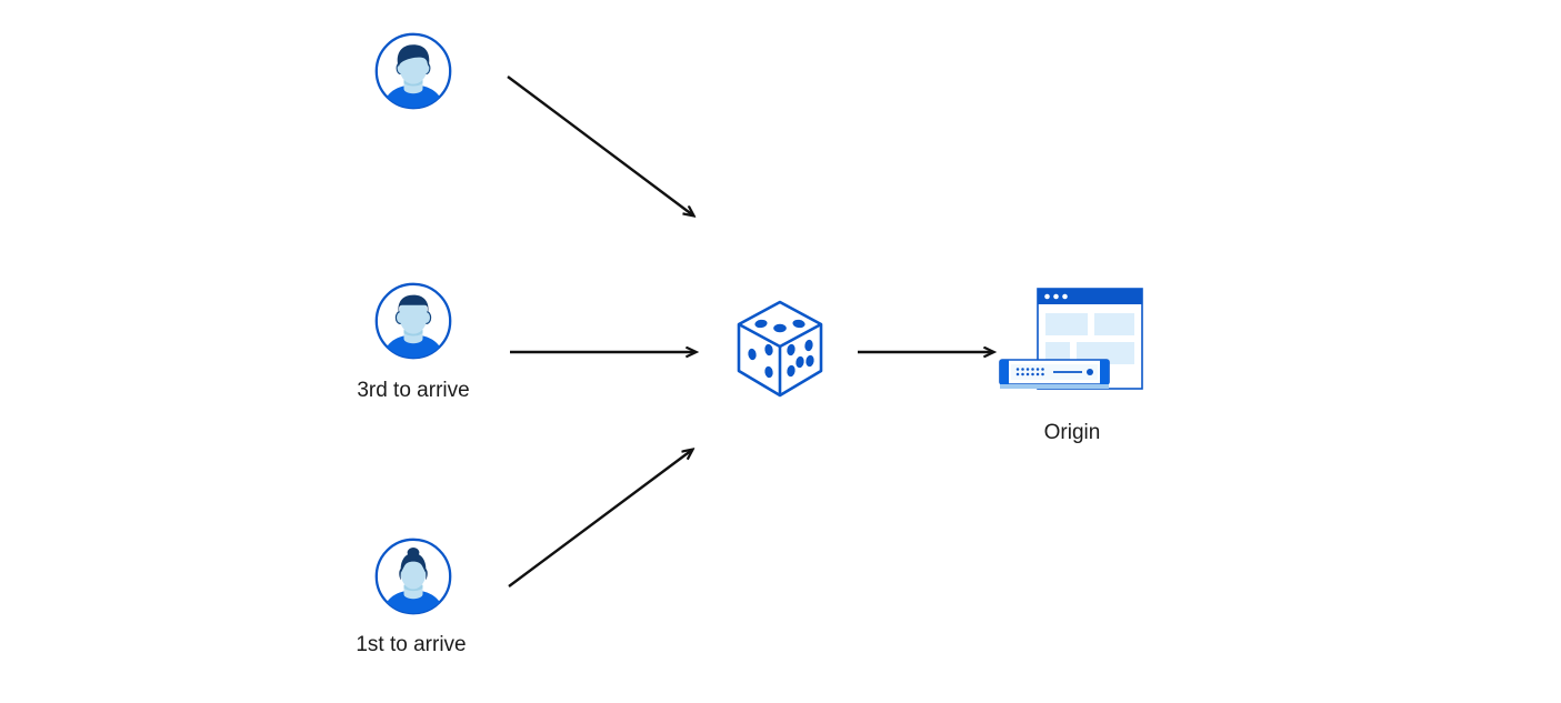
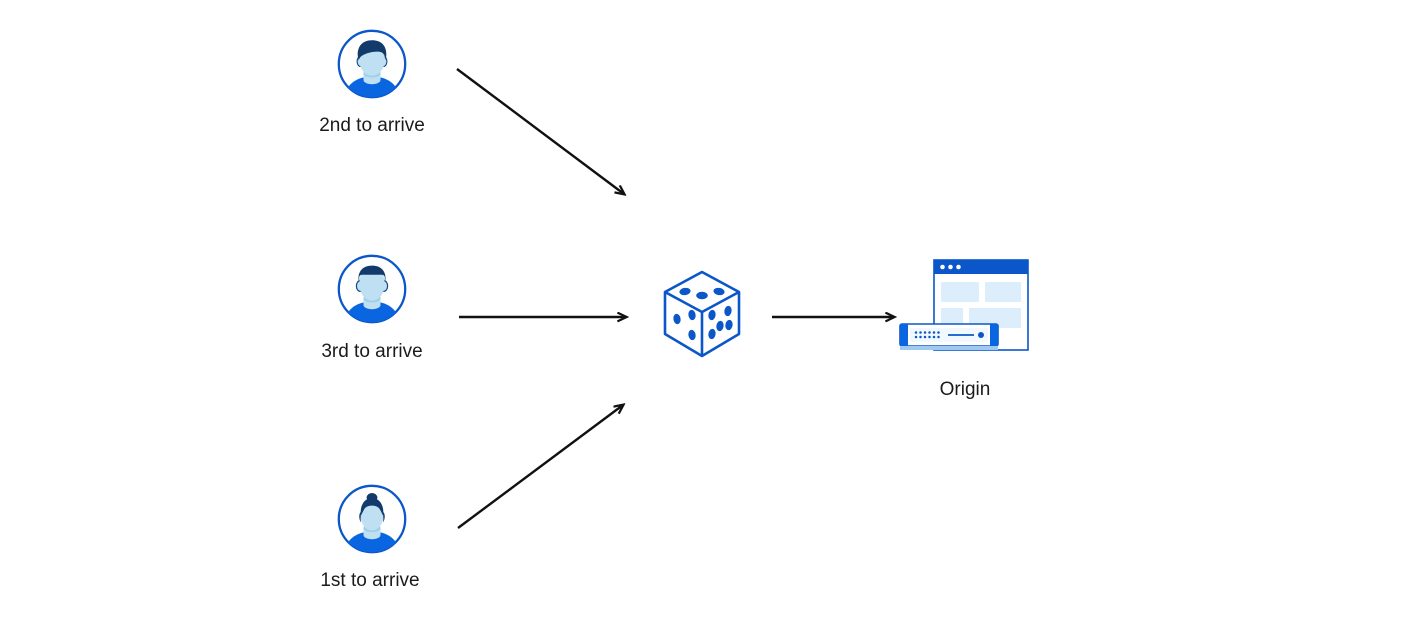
+ 2nd to arrive
  3rd to arrive
  1st to arrive
  Origin
